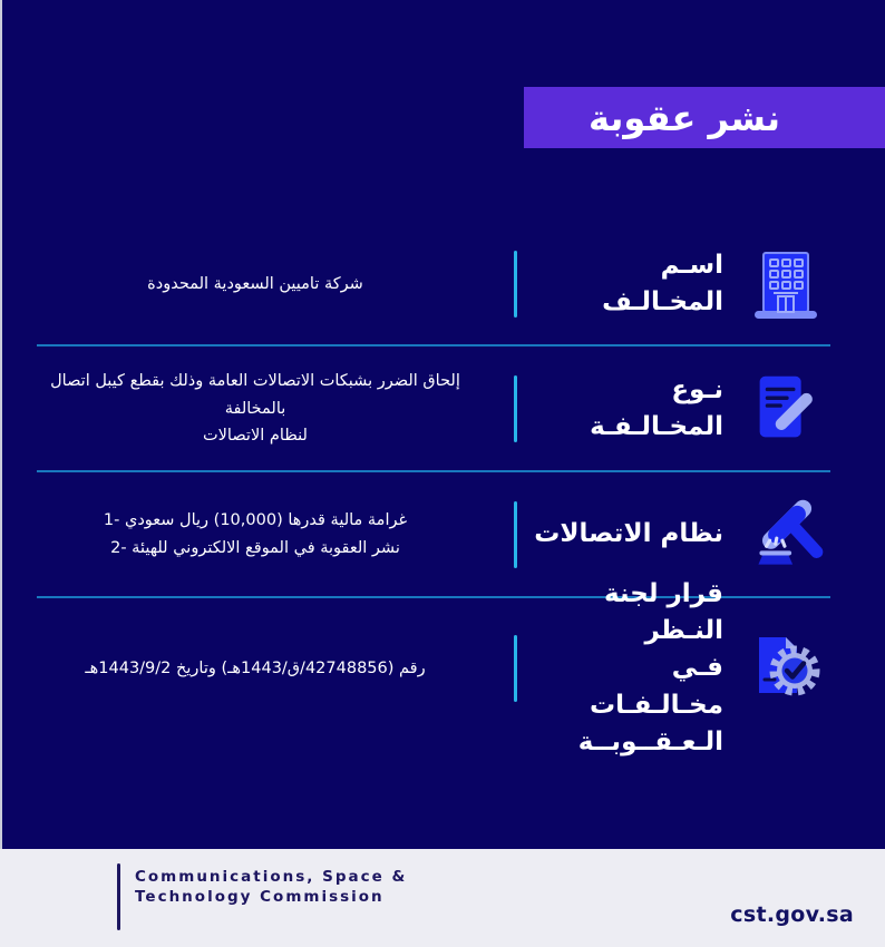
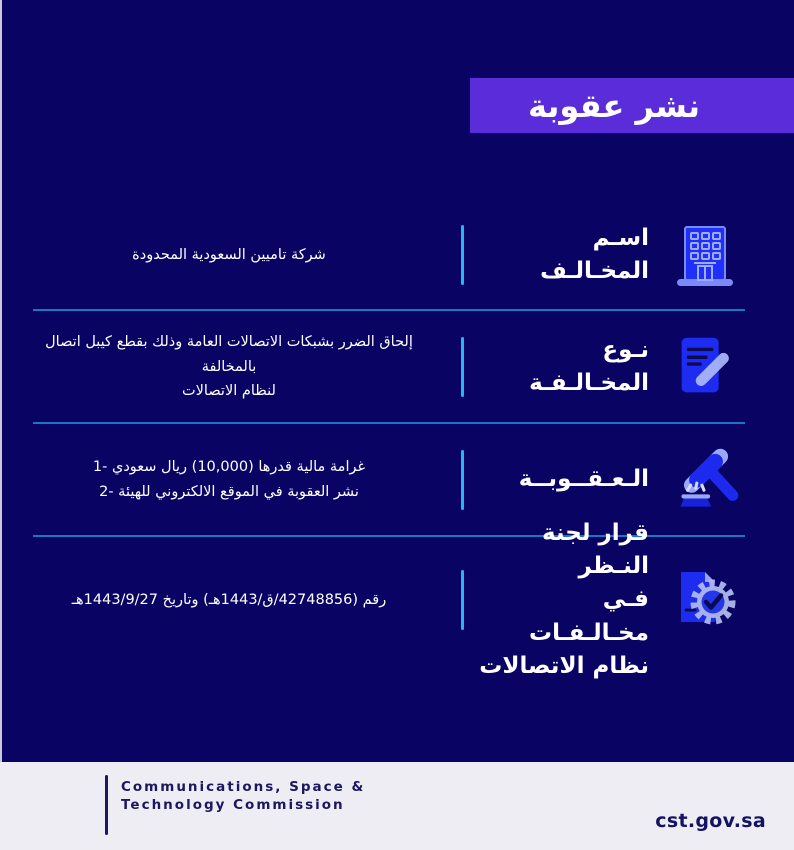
  نشر عقوبة
  اسـم المخـالـف
  شركة تاميين السعودية المحدودة
  نـوع المخـالـفـة
  إلحاق الضرر بشبكات الاتصالات العامة وذلك بقطع كيبل اتصال بالمخالفة
  لنظام الاتصالات
- نظام الاتصالات
+ الـعـقــوبــة
  1- غرامة مالية قدرها (10,000) ريال سعودي
  2- نشر العقوبة في الموقع الالكتروني للهيئة
  قرار لجنة النـظر
  فـي مخـالـفـات
- الـعـقــوبــة
+ نظام الاتصالات
- رقم (42748856/ق/1443هـ) وتاريخ 1443/9/2هـ
+ رقم (42748856/ق/1443هـ) وتاريخ 1443/9/27هـ
  Communications, Space &
  Technology Commission
  cst.gov.sa
